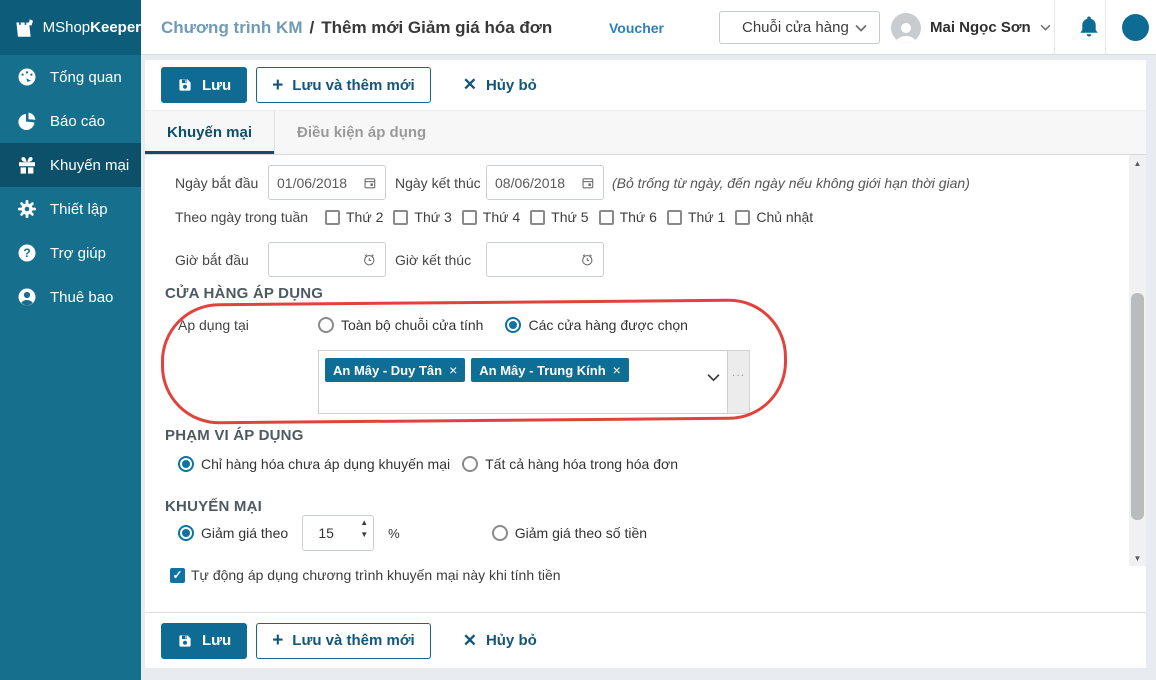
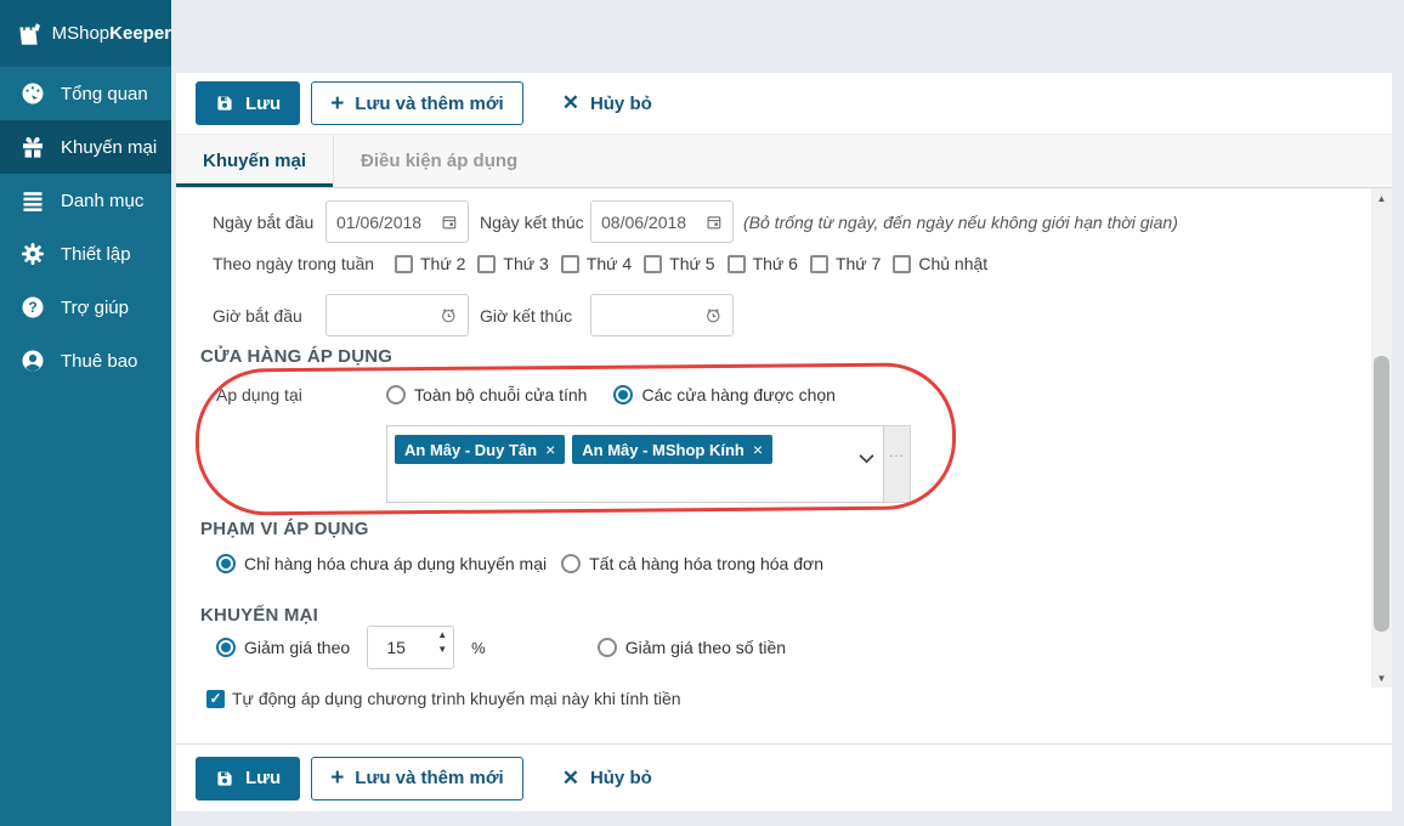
- Chương trình KM
- /
- Thêm mới Giảm giá hóa đơn
- Voucher
- Chuỗi cửa hàng
- Mai Ngọc Sơn
  MShopKeeper
  Tổng quan
- Báo cáo
  Khuyến mại
+ Danh mục
  Thiết lập
  ?
  Trợ giúp
  Thuê bao
  Lưu
  +
  Lưu và thêm mới
  ✕
  Hủy bỏ
  Khuyến mại
  Điều kiện áp dụng
  Ngày bắt đầu
  01/06/2018
  Ngày kết thúc
  08/06/2018
  (Bỏ trống từ ngày, đến ngày nếu không giới hạn thời gian)
  Theo ngày trong tuần
  Thứ 2
  Thứ 3
  Thứ 4
  Thứ 5
  Thứ 6
- Thứ 1
+ Thứ 7
  Chủ nhật
  Giờ bắt đầu
  Giờ kết thúc
  CỬA HÀNG ÁP DỤNG
  Áp dụng tại
  Toàn bộ chuỗi cửa tính
  Các cửa hàng được chọn
  An Mây - Duy Tân
  ×
- An Mây - Trung Kính
+ An Mây - MShop Kính
  ×
  ...
  PHẠM VI ÁP DỤNG
  Chỉ hàng hóa chưa áp dụng khuyến mại
  Tất cả hàng hóa trong hóa đơn
  KHUYẾN MẠI
  Giảm giá theo
  15
  ▲
  ▼
  %
  Giảm giá theo số tiền
  ✓
  Tự động áp dụng chương trình khuyến mại này khi tính tiền
  ▲
  ▼
  Lưu
  +
  Lưu và thêm mới
  ✕
  Hủy bỏ
